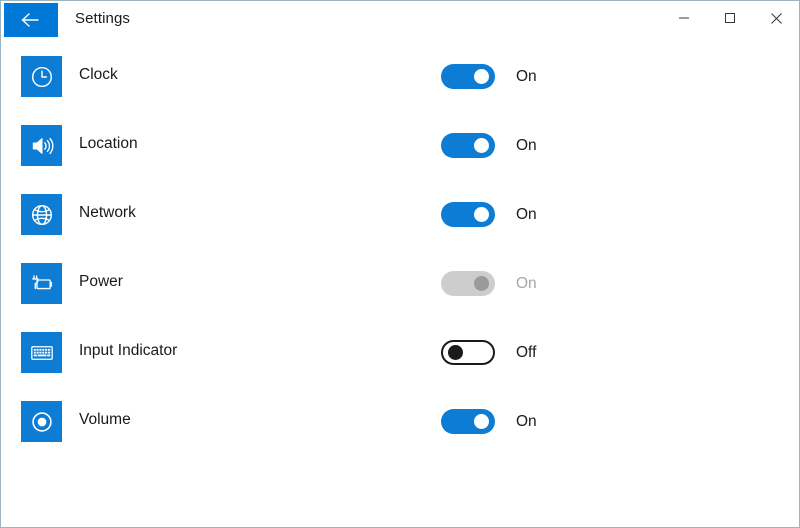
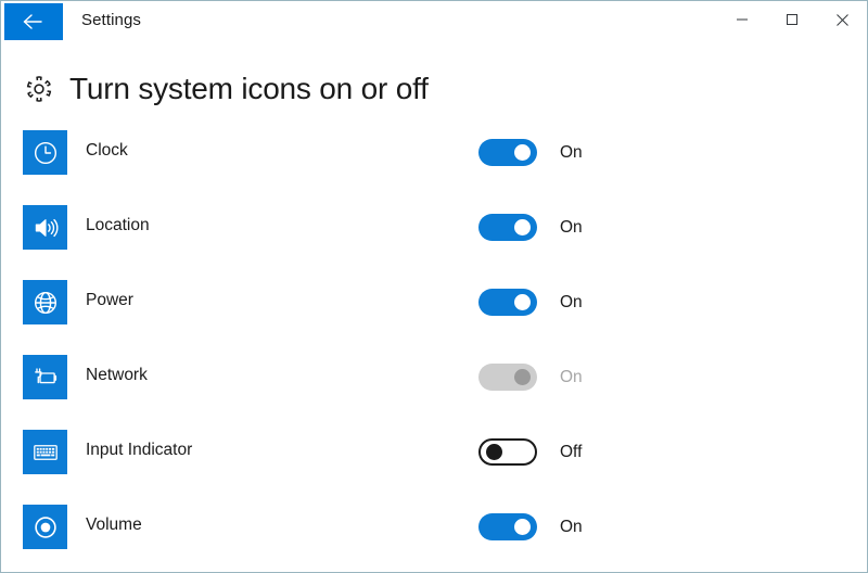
  Settings
+ Turn system icons on or off
  Clock
  On
  Location
  On
- Network
+ Power
  On
- Power
+ Network
  On
  Input Indicator
  Off
  Volume
  On
